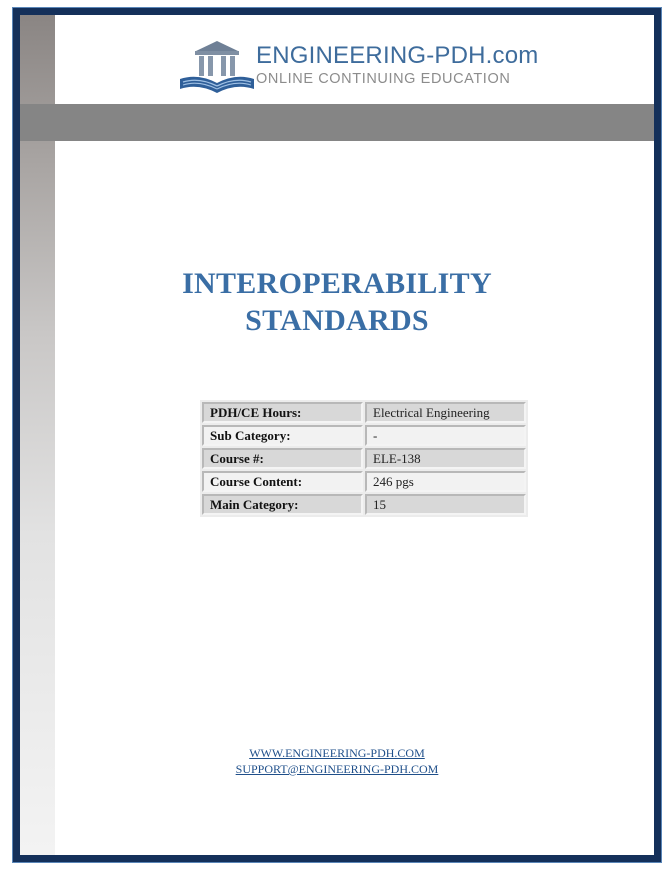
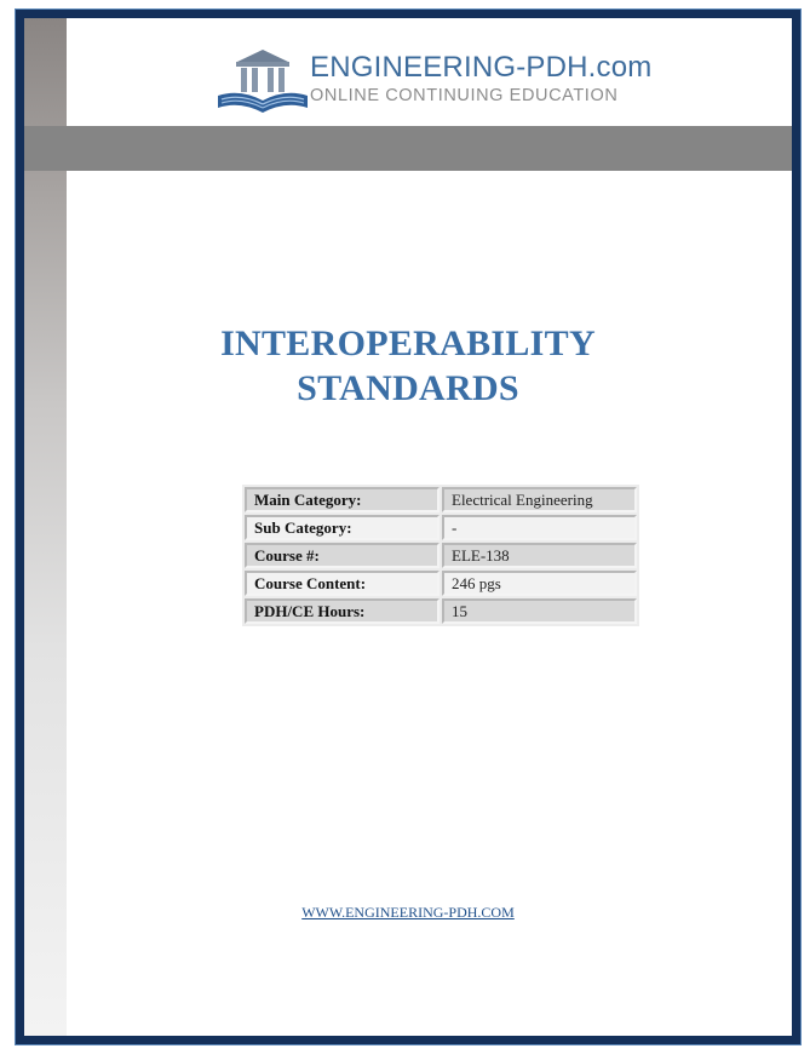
  ENGINEERING-PDH.com
  ONLINE CONTINUING EDUCATION
  INTEROPERABILITY
  STANDARDS
- PDH/CE Hours:	Electrical Engineering
+ Main Category:	Electrical Engineering
  Sub Category:	-
  Course #:	ELE-138
  Course Content:	246 pgs
- Main Category:	15
+ PDH/CE Hours:	15
  WWW.ENGINEERING-PDH.COM
- SUPPORT@ENGINEERING-PDH.COM
